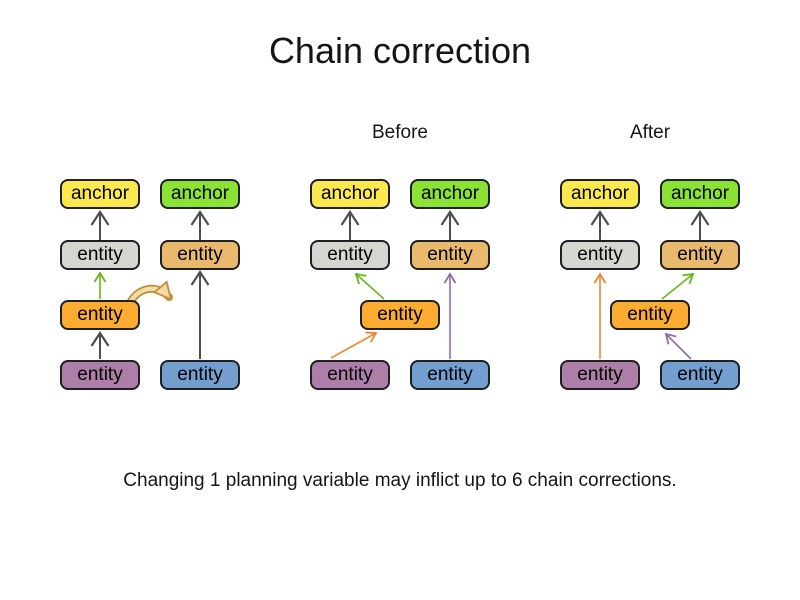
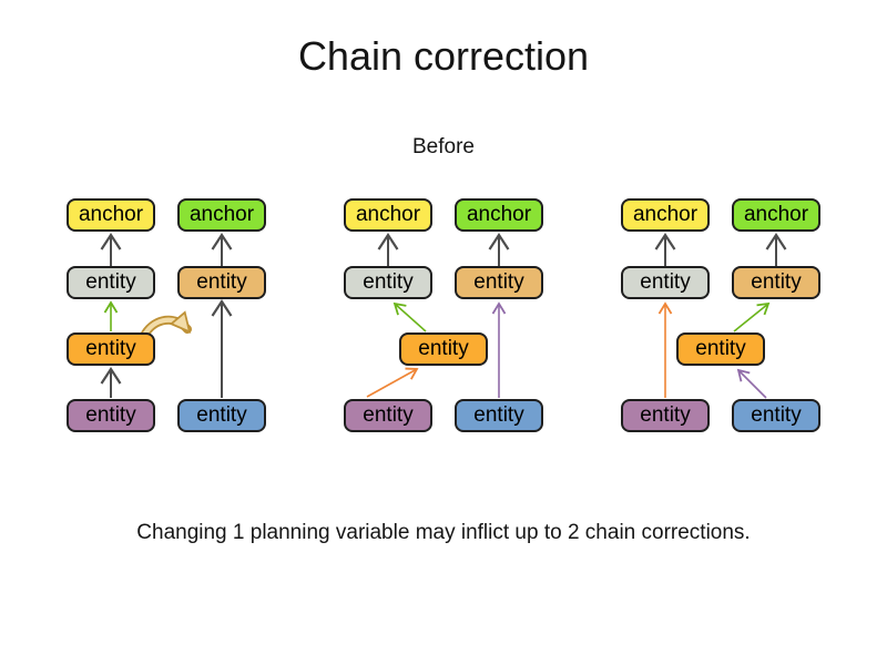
  Chain correction
  Before
- After
  anchor
  anchor
  entity
  entity
  entity
  entity
  entity
  anchor
  anchor
  entity
  entity
  entity
  entity
  entity
  anchor
  anchor
  entity
  entity
  entity
  entity
  entity
- Changing 1 planning variable may inflict up to 6 chain corrections.
+ Changing 1 planning variable may inflict up to 2 chain corrections.
